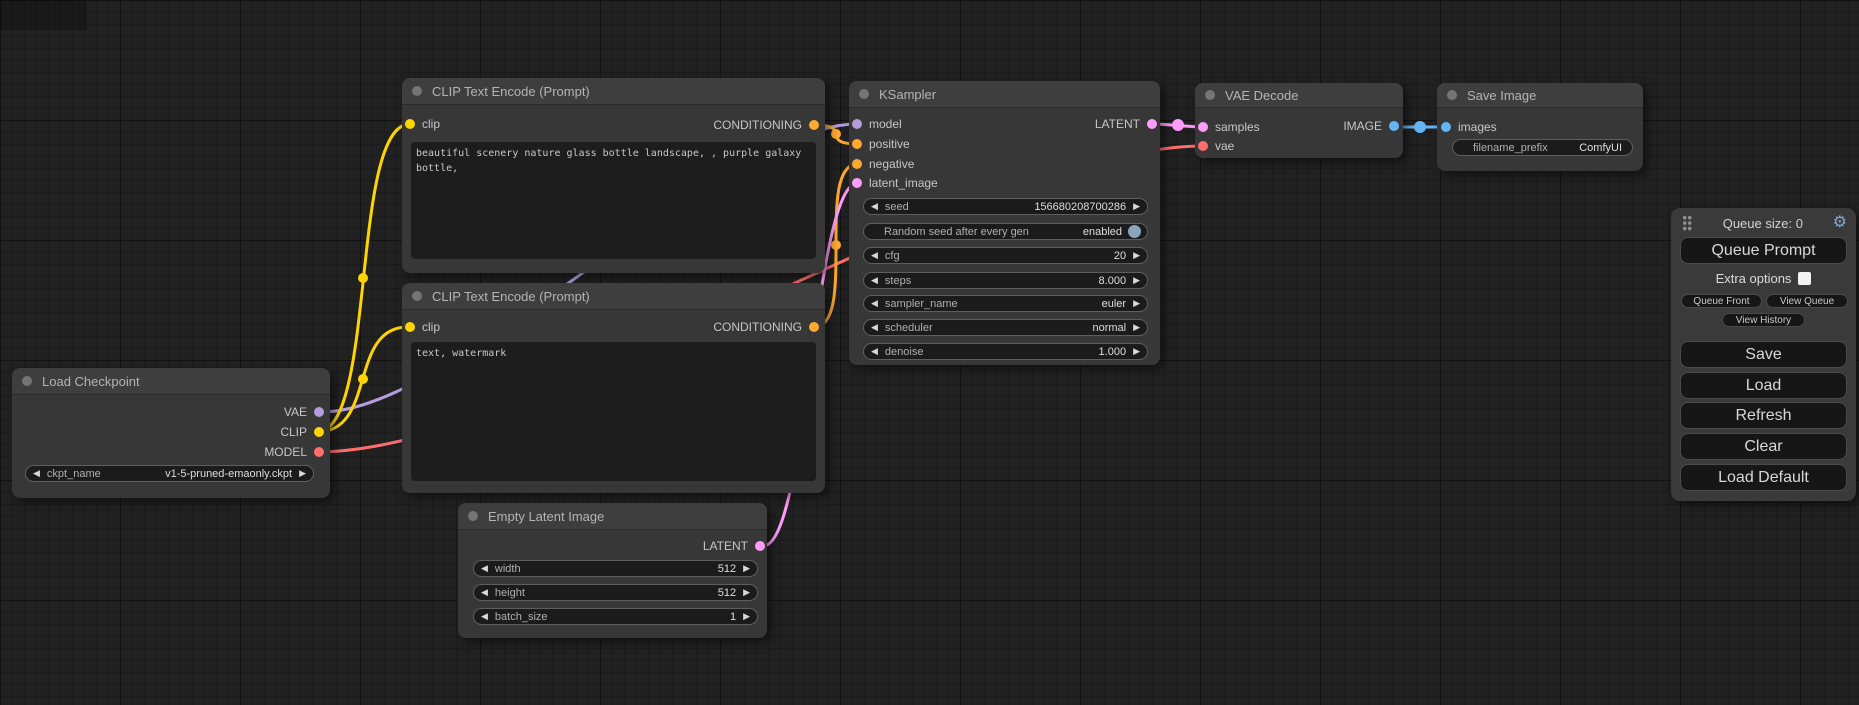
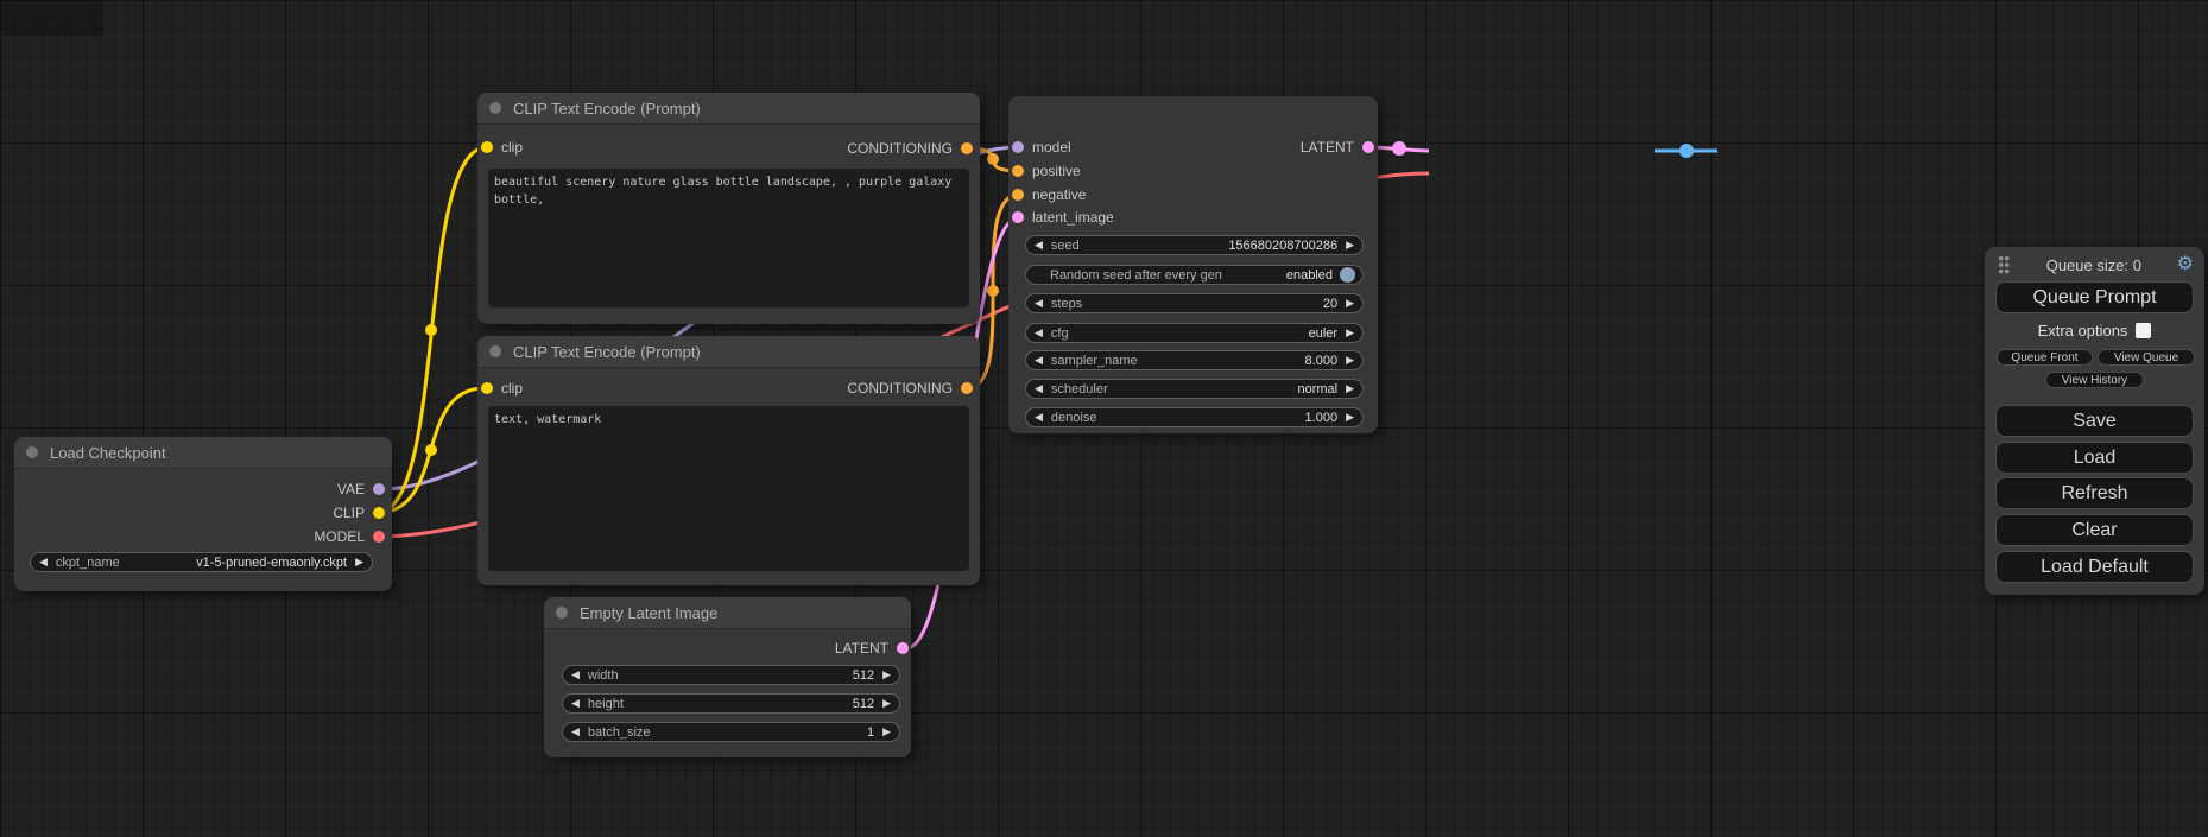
  Load Checkpoint
  VAE
  CLIP
  MODEL
  ◀
  ckpt_name
  v1-5-pruned-emaonly.ckpt
  ▶
  CLIP Text Encode (Prompt)
  clip
  CONDITIONING
  beautiful scenery nature glass bottle landscape, , purple galaxy bottle,
  CLIP Text Encode (Prompt)
  clip
  CONDITIONING
  text, watermark
  Empty Latent Image
  LATENT
  ◀
  width
  512
  ▶
  ◀
  height
  512
  ▶
  ◀
  batch_size
  1
  ▶
- KSampler
  model
  positive
  negative
  latent_image
  LATENT
  ◀
  seed
  156680208700286
  ▶
  Random seed after every gen
  enabled
  ◀
- cfg
+ steps
  20
  ▶
  ◀
- steps
+ cfg
- 8.000
+ euler
  ▶
  ◀
  sampler_name
- euler
+ 8.000
  ▶
  ◀
  scheduler
  normal
  ▶
  ◀
  denoise
  1.000
  ▶
- VAE Decode
- samples
- vae
- IMAGE
- Save Image
- images
- filename_prefix
- ComfyUI
  Queue size: 0
  ⚙
  Queue Prompt
  Extra options
  Queue Front
  View Queue
  View History
  Save
  Load
  Refresh
  Clear
  Load Default
